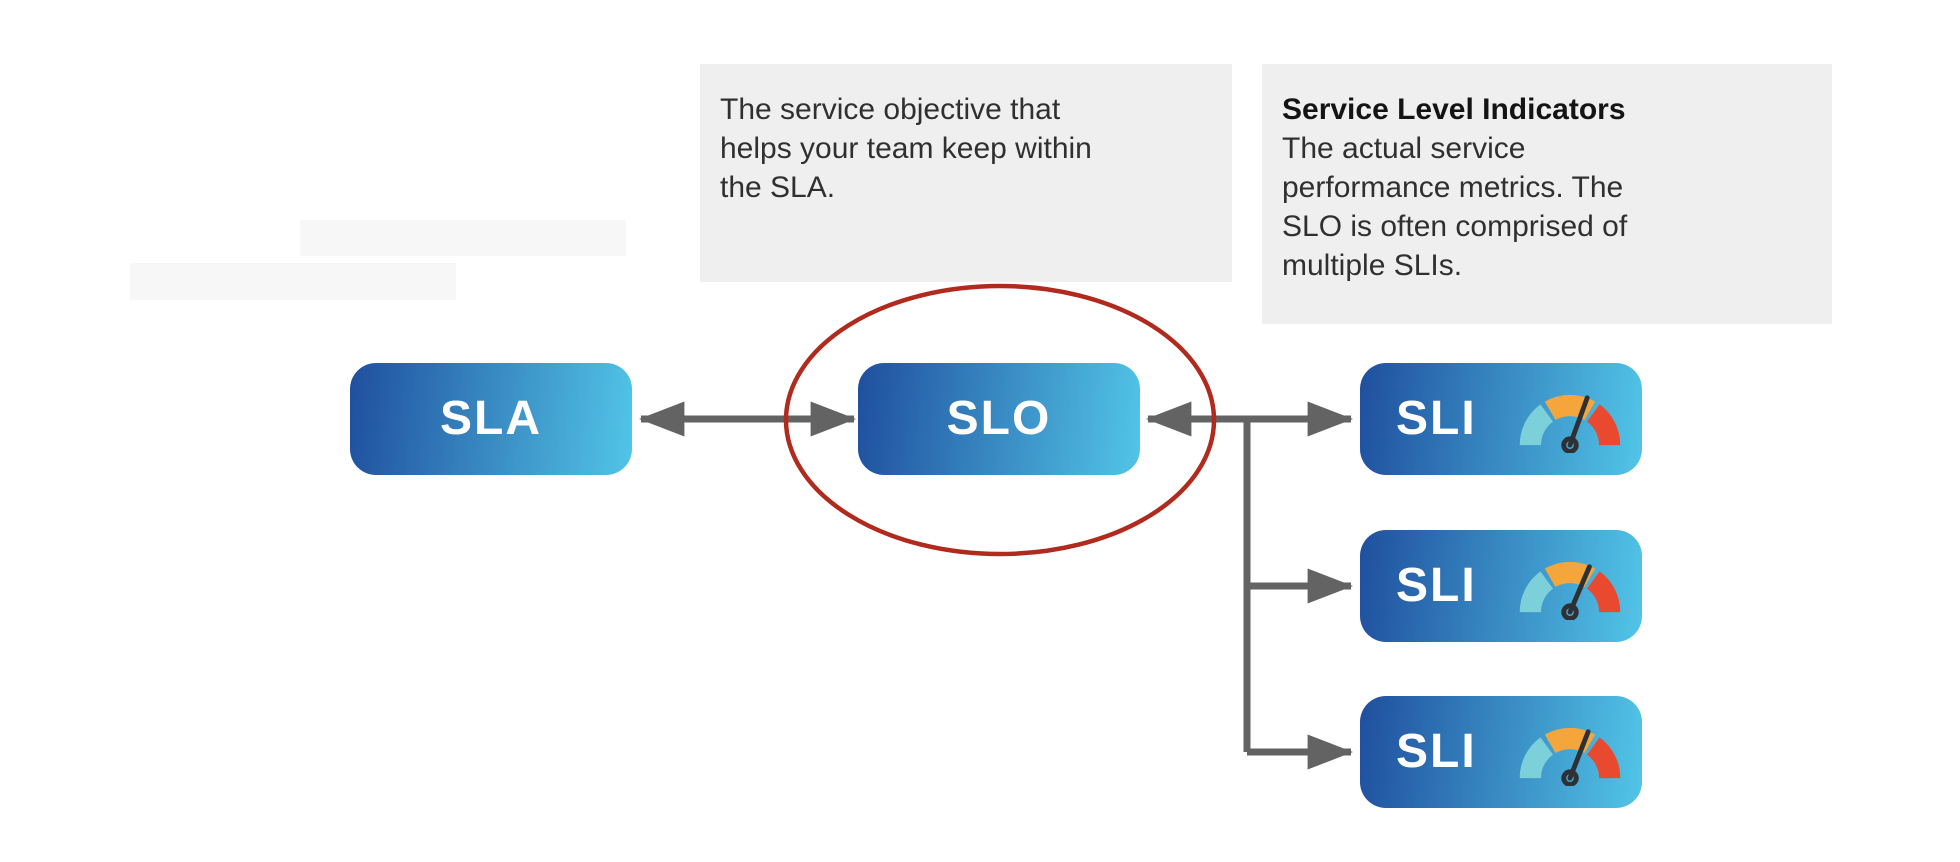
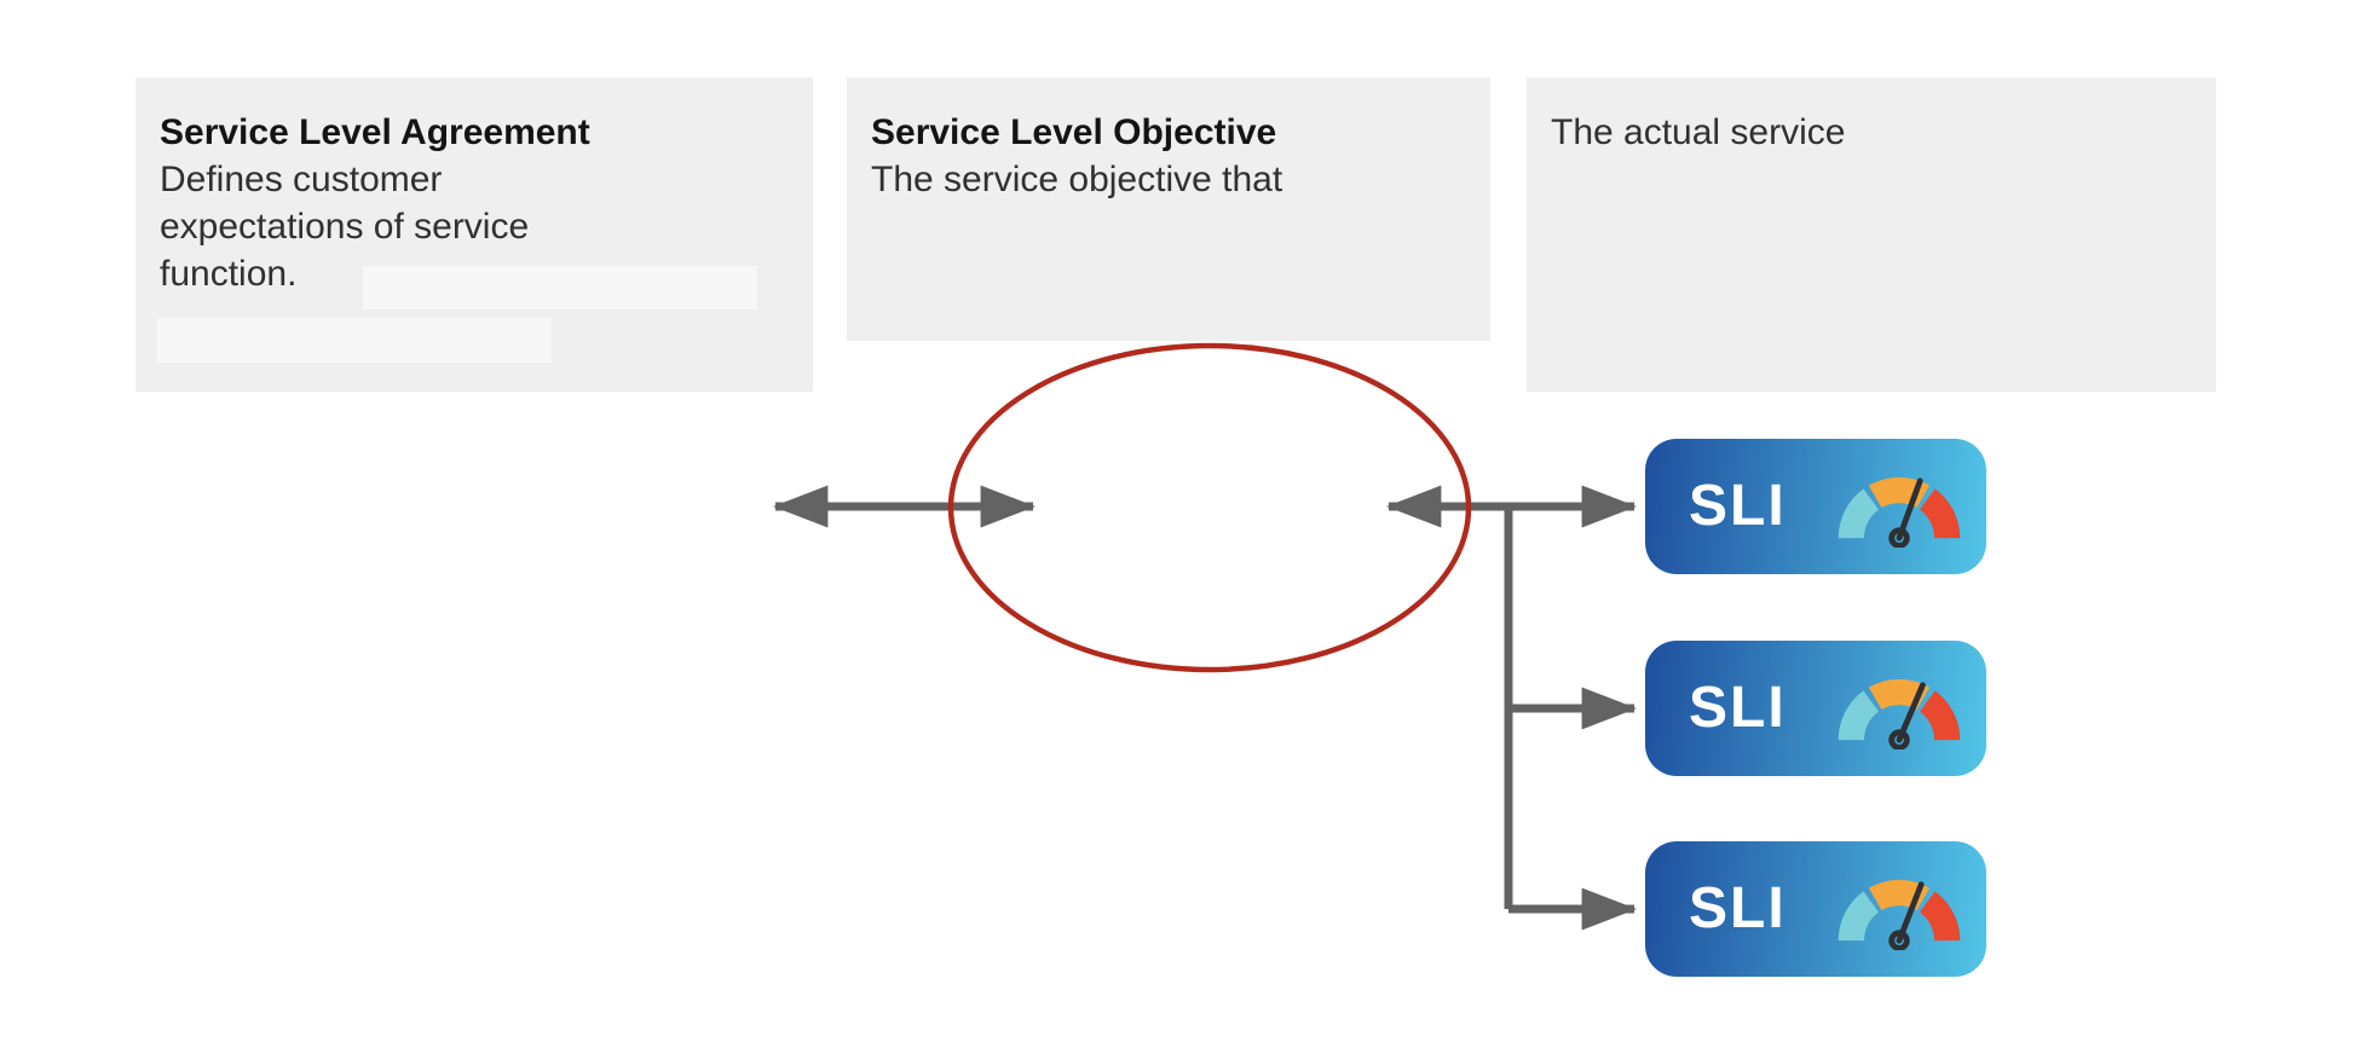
+ Service Level Agreement
+ Defines customer
+ expectations of service
+ function.
+ Service Level Objective
  The service objective that
- helps your team keep within
- the SLA.
- Service Level Indicators
  The actual service
- performance metrics. The
- SLO is often comprised of
- multiple SLIs.
- SLA
- SLO
  SLI
  SLI
  SLI
